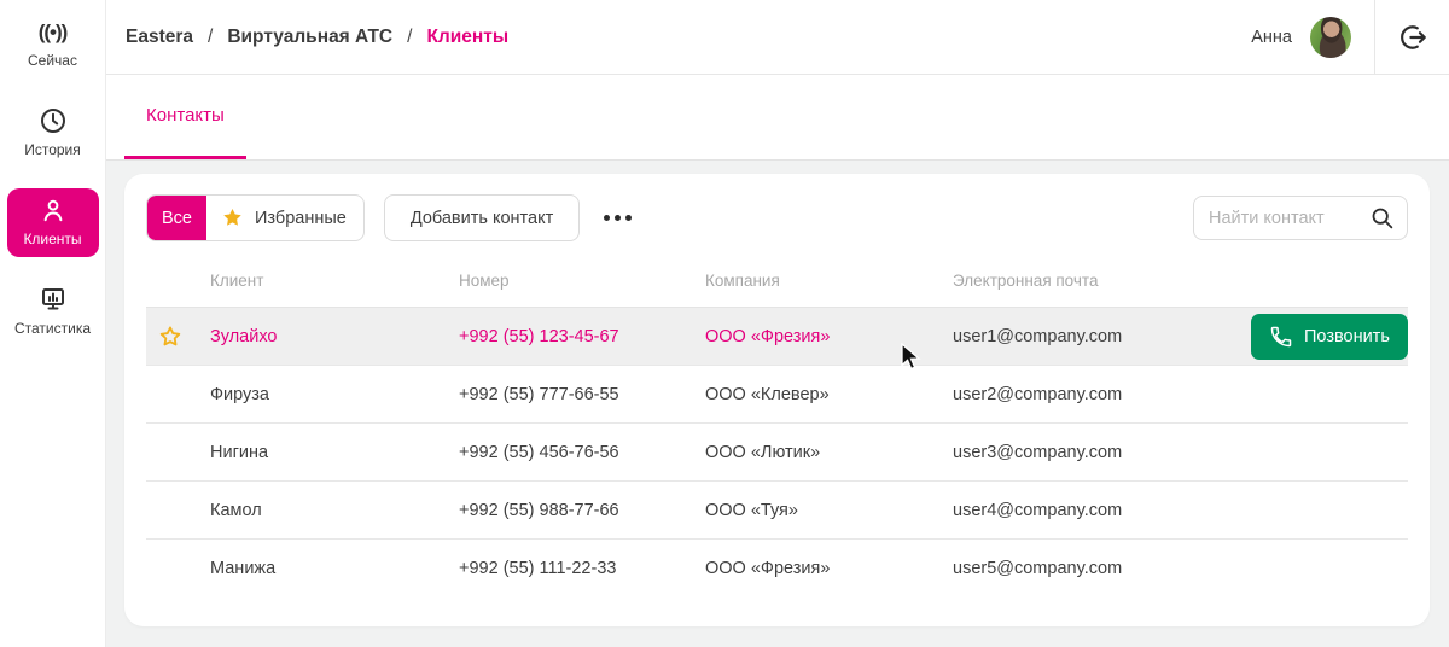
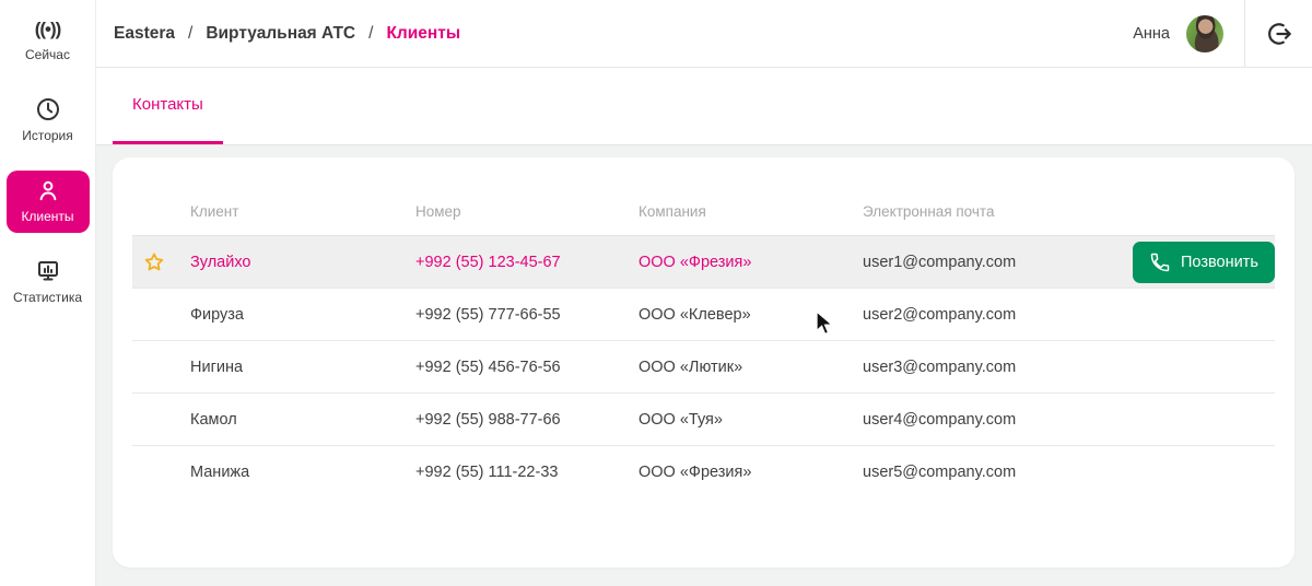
  ((•))
  Сейчас
  История
  Клиенты
  Статистика
  Eastera
  /
  Виртуальная АТС
  /
  Клиенты
  Анна
  Контакты
- Все
- Избранные
- Добавить контакт
- Найти контакт
  Клиент
  Номер
  Компания
  Электронная почта
  Зулайхо
  +992 (55) 123-45-67
  ООО «Фрезия»
  user1@company.com
  Позвонить
  Фируза
  +992 (55) 777-66-55
  ООО «Клевер»
  user2@company.com
  Нигина
  +992 (55) 456-76-56
  ООО «Лютик»
  user3@company.com
  Камол
  +992 (55) 988-77-66
  ООО «Туя»
  user4@company.com
  Манижа
  +992 (55) 111-22-33
  ООО «Фрезия»
  user5@company.com
